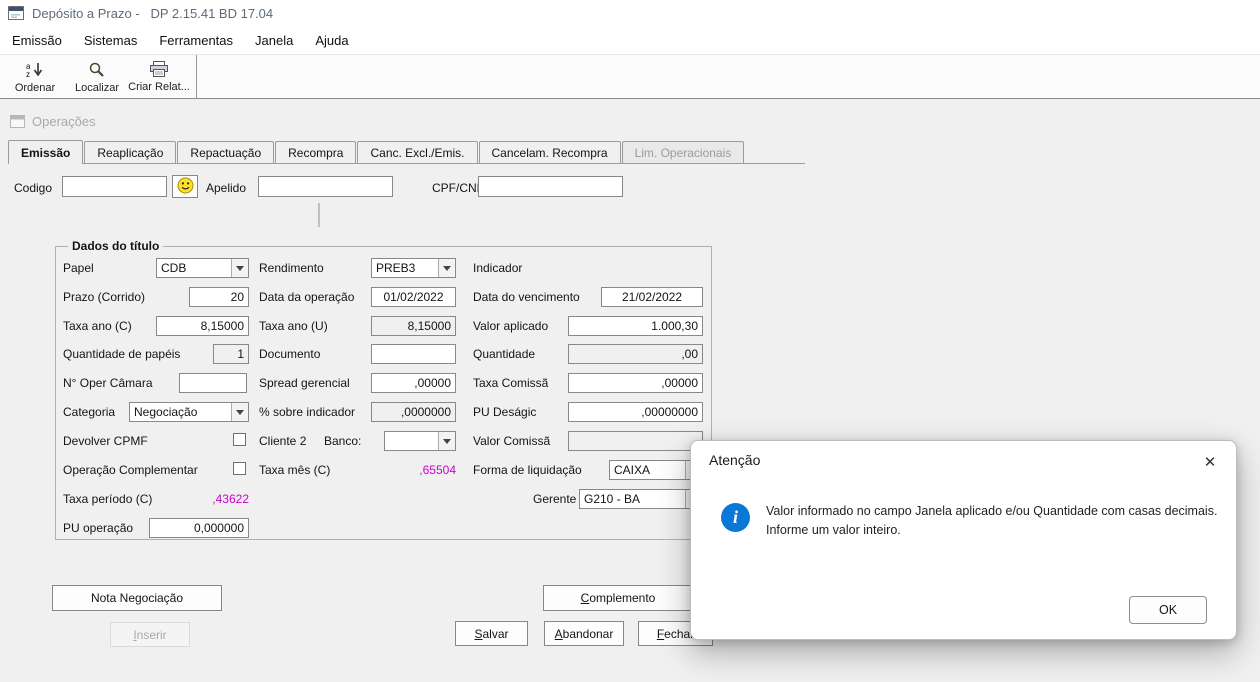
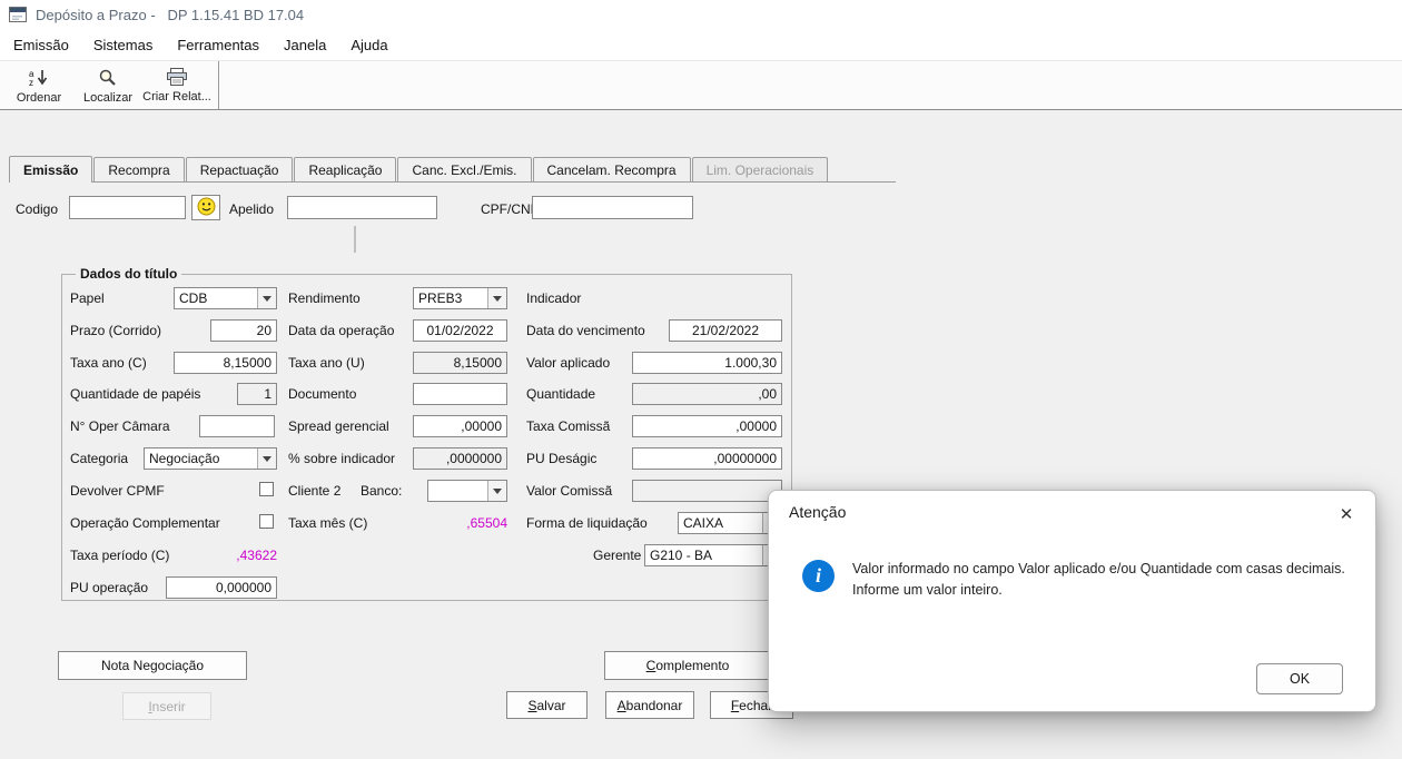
- Depósito a Prazo - DP 2.15.41 BD 17.04
+ Depósito a Prazo - DP 1.15.41 BD 17.04
  Emissão
  Sistemas
  Ferramentas
  Janela
  Ajuda
  a
  z
  Ordenar
  Localizar
  Criar Relat...
- Operações
  Emissão
- Reaplicação
+ Recompra
  Repactuação
- Recompra
+ Reaplicação
  Canc. Excl./Emis.
  Cancelam. Recompra
  Lim. Operacionais
  Codigo
  Apelido
  CPF/CN
  Dados do título
  Papel
  CDB
  Rendimento
  PREB3
  Indicador
  Prazo (Corrido)
  20
  Data da operação
  01/02/2022
  Data do vencimento
  21/02/2022
  Taxa ano (C)
  8,15000
  Taxa ano (U)
  8,15000
  Valor aplicado
  1.000,30
  Quantidade de papéis
  1
  Documento
  Quantidade
  ,00
  N° Oper Câmara
  Spread gerencial
  ,00000
  Taxa Comissã
  ,00000
  Categoria
  Negociação
  % sobre indicador
  ,0000000
  PU Deságic
  ,00000000
  Devolver CPMF
  Cliente 2
  Banco:
  Valor Comissã
  Operação Complementar
  Taxa mês (C)
  ,65504
  Forma de liquidação
  CAIXA
  Taxa período (C)
  ,43622
  Gerente
  G210 - BA
  PU operação
  0,000000
  Nota Negociação
  Inserir
  Salvar
  Abandonar
  Fecha
  Complemento
  Atenção
  ✕
  i
- Valor informado no campo Janela aplicado e/ou Quantidade com casas decimais. Informe um valor inteiro.
+ Valor informado no campo Valor aplicado e/ou Quantidade com casas decimais. Informe um valor inteiro.
  OK
